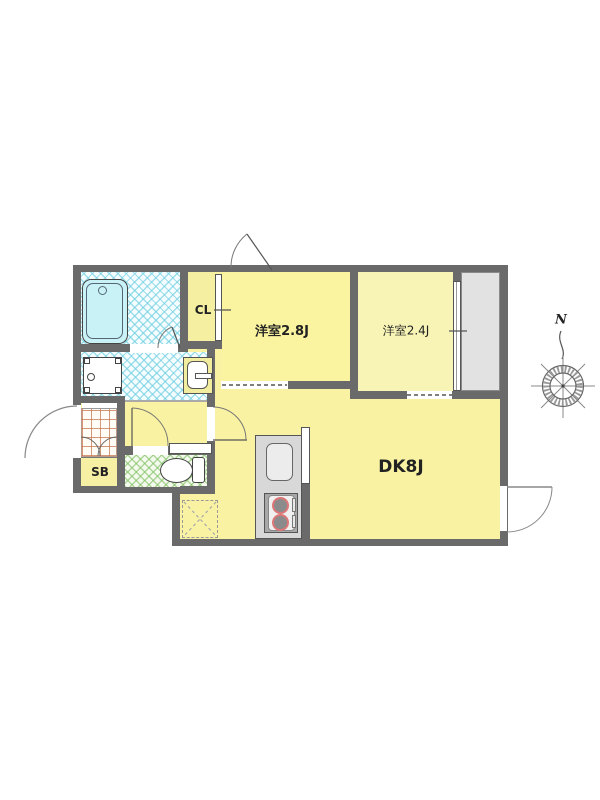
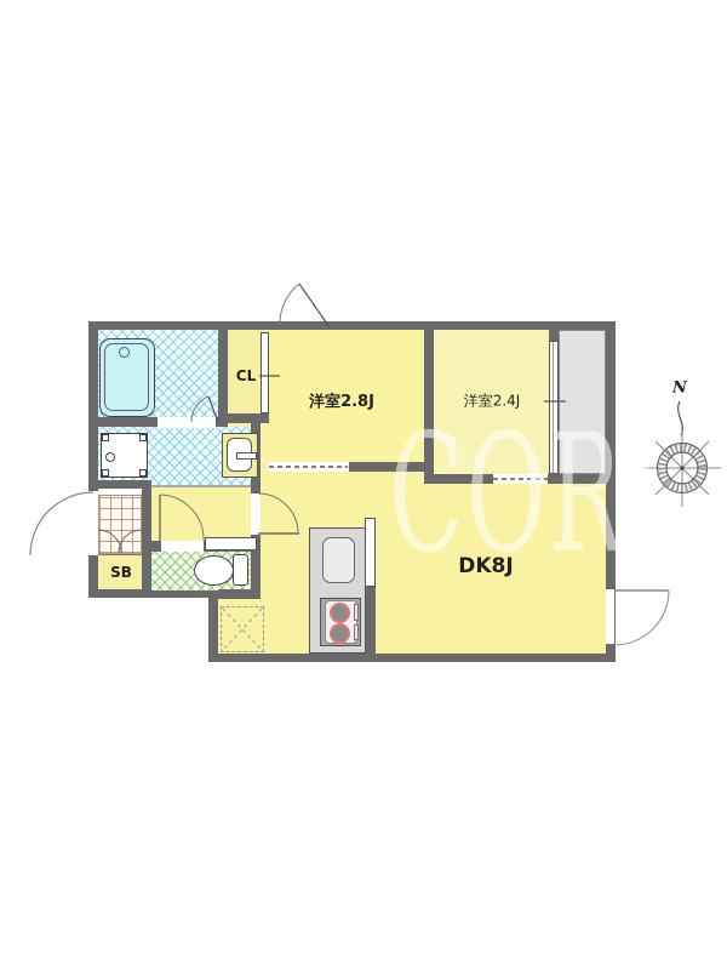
  CL
  洋室2.8J
  洋室2.4J
  DK8J
  SB
  N
+ CORI
